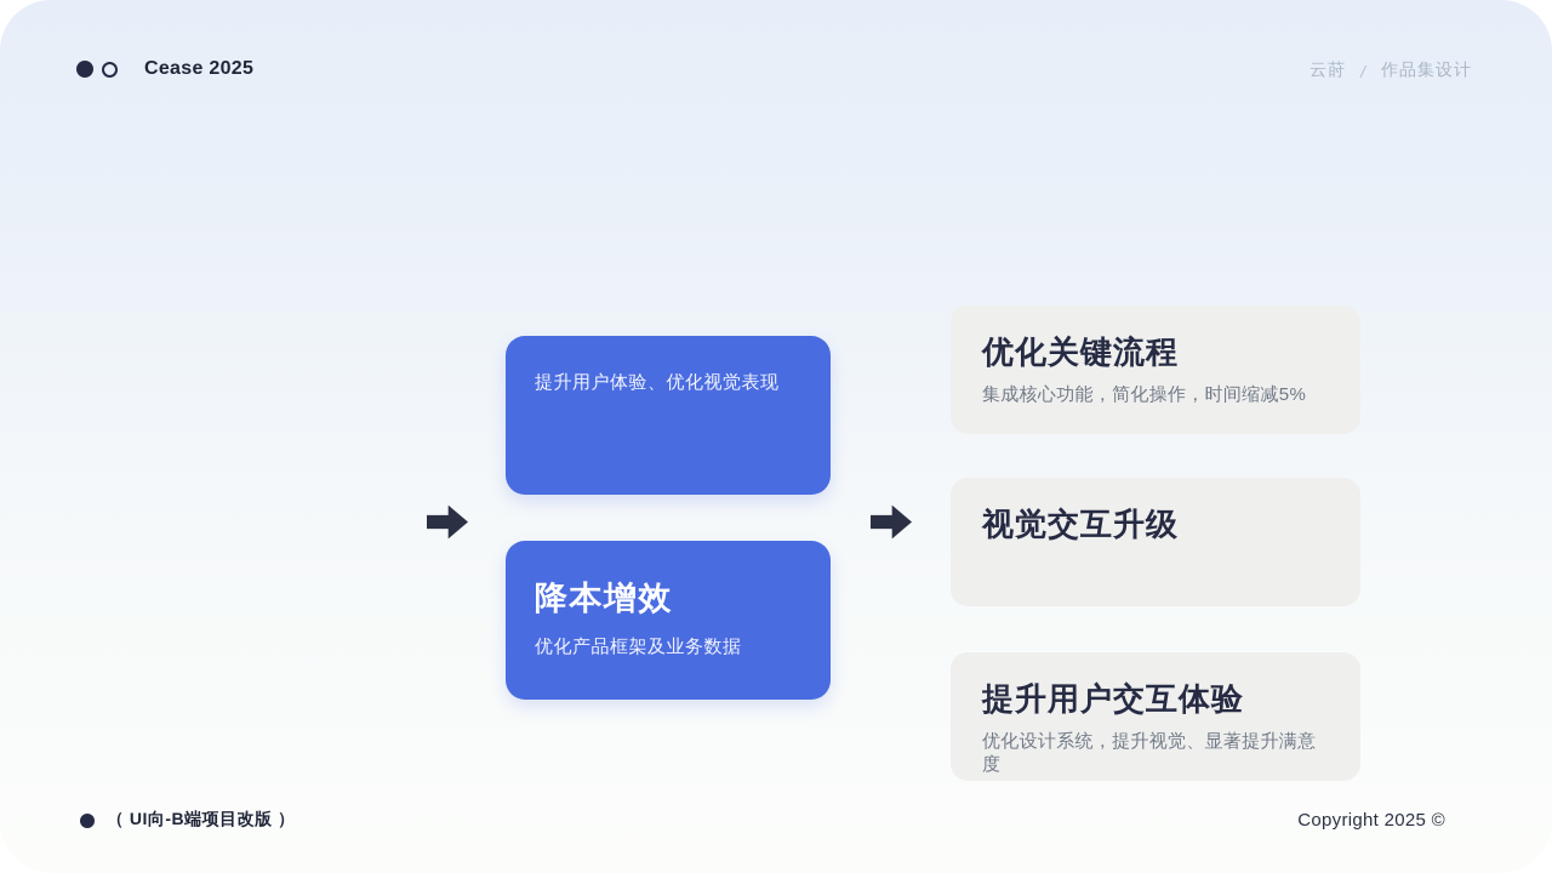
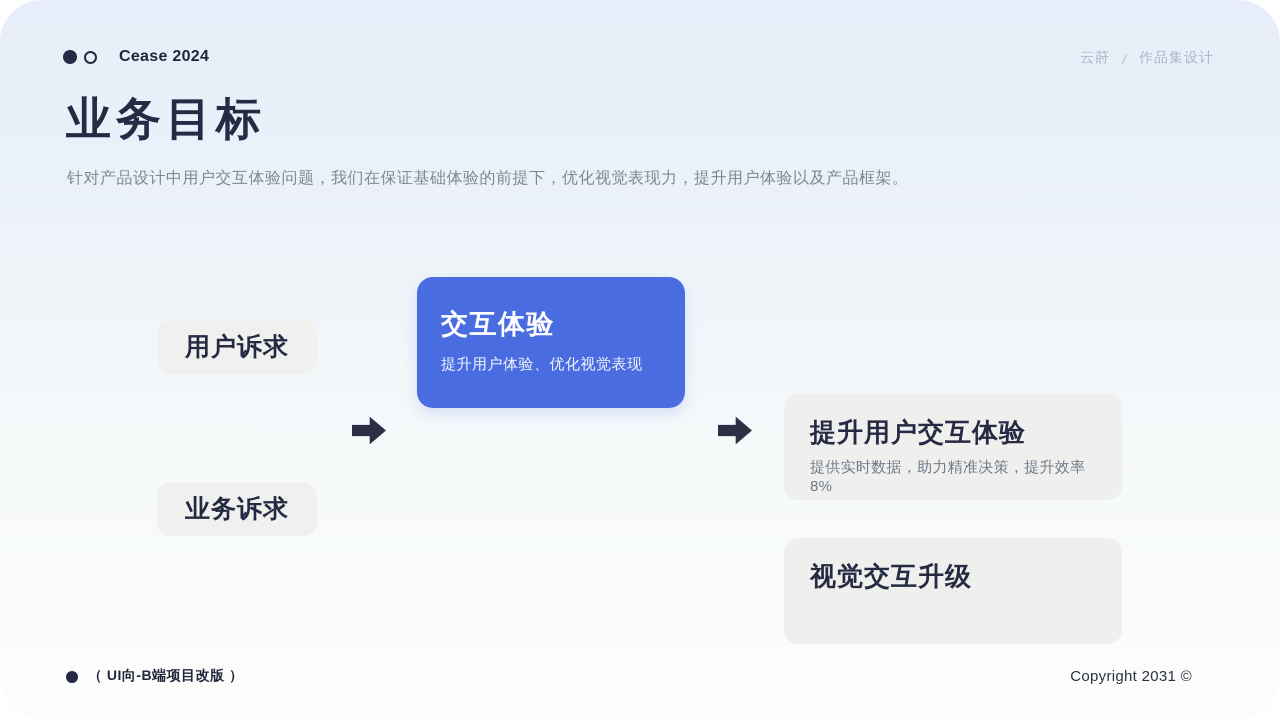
- Cease 2025
+ Cease 2024
  云莳
  /
  作品集设计
+ 业务目标
+ 针对产品设计中用户交互体验问题，我们在保证基础体验的前提下，优化视觉表现力，提升用户体验以及产品框架。
+ 用户诉求
+ 业务诉求
+ 交互体验
  提升用户体验、优化视觉表现
- 降本增效
- 优化产品框架及业务数据
- 优化关键流程
- 集成核心功能，简化操作，时间缩减5%
- 视觉交互升级
+ 提升用户交互体验
+ 提供实时数据，助力精准决策，提升效率8%
- 提升用户交互体验
+ 视觉交互升级
- 优化设计系统，提升视觉、显著提升满意度
  （ UI向-B端项目改版 ）
- Copyright 2025 ©
+ Copyright 2031 ©
